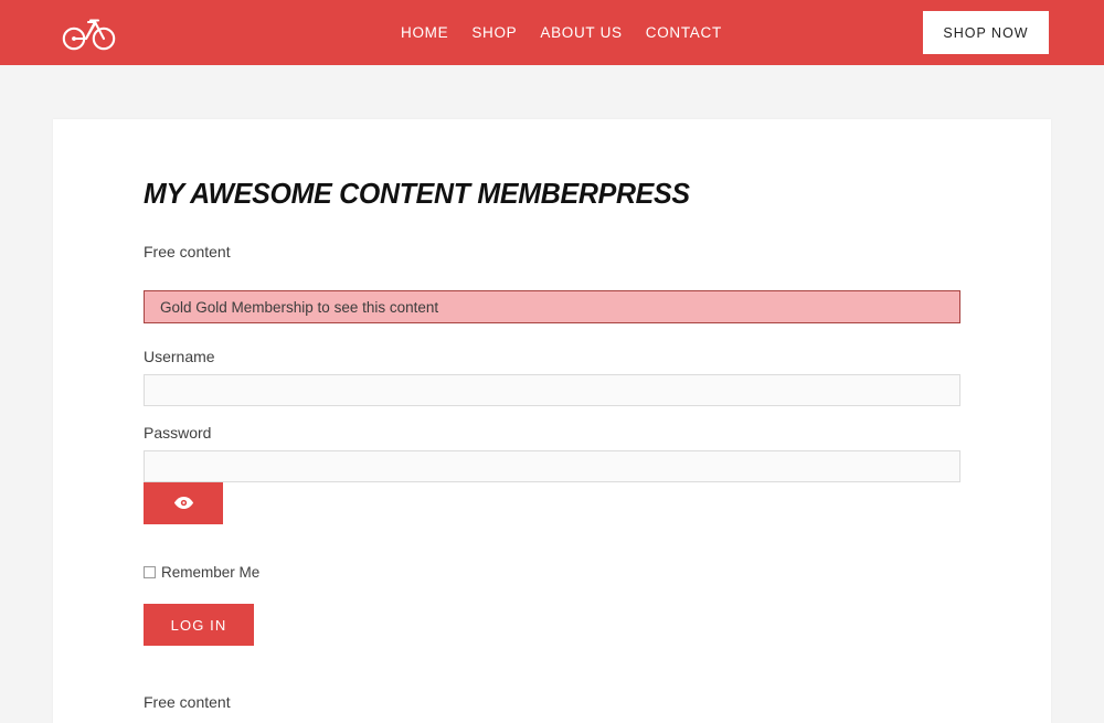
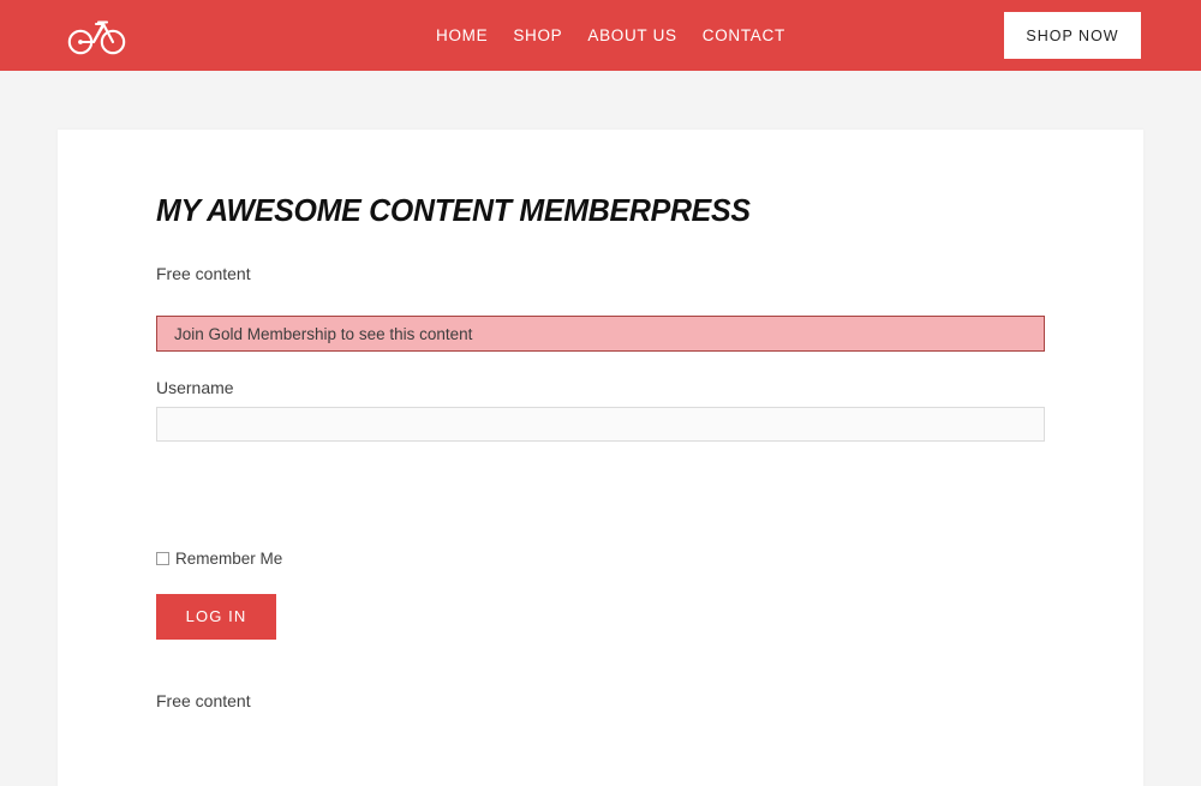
  HOME
  SHOP
  ABOUT US
  CONTACT
  SHOP NOW
  MY AWESOME CONTENT MEMBERPRESS
  Free content
- Gold Gold Membership to see this content
+ Join Gold Membership to see this content
  Username
- Password
  Remember Me
  LOG IN
  Free content
